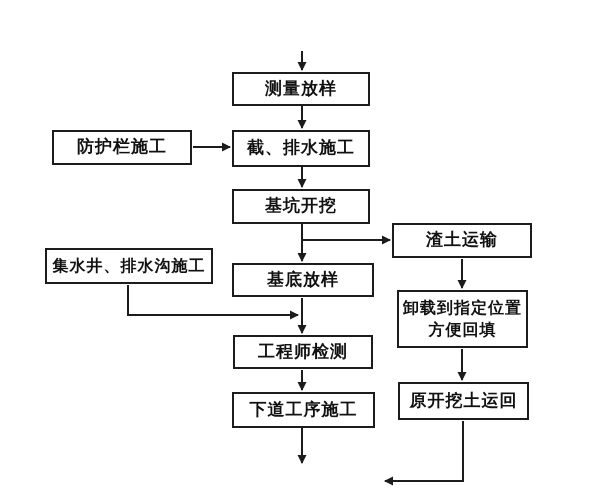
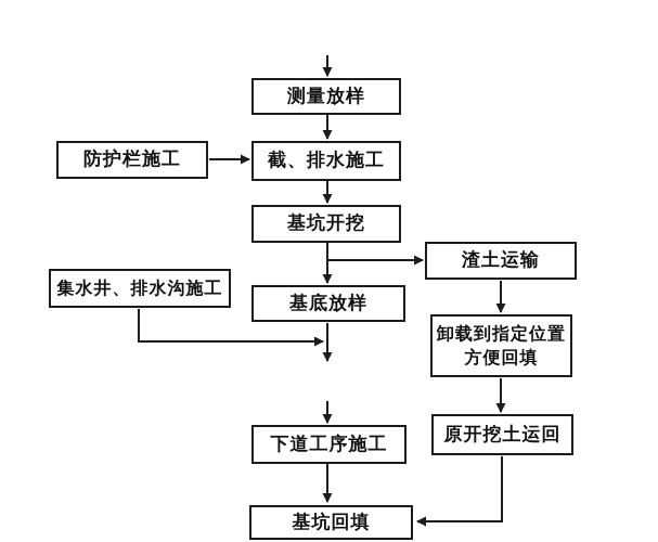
  测量放样
  防护栏施工
  截、排水施工
  基坑开挖
  渣土运输
  集水井、排水沟施工
  基底放样
  卸载到指定位置
  方便回填
- 工程师检测
  原开挖土运回
  下道工序施工
+ 基坑回填
